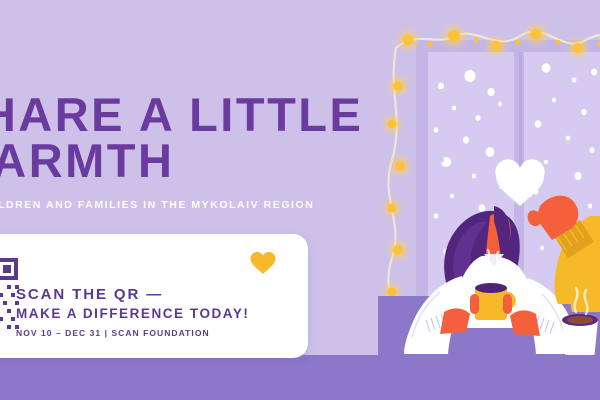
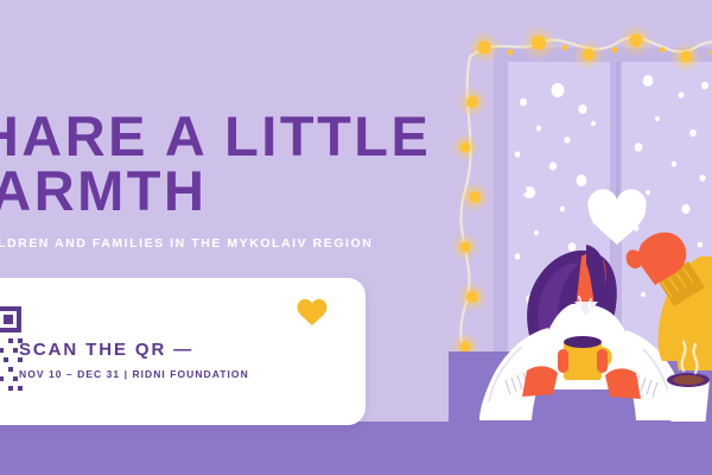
  HARE A LITTLE
  ARMTH
  LDREN AND FAMILIES IN THE MYKOLAIV REGION
  SCAN THE QR —
- MAKE A DIFFERENCE TODAY!
- NOV 10 – DEC 31 | SCAN FOUNDATION
+ NOV 10 – DEC 31 | RIDNI FOUNDATION
